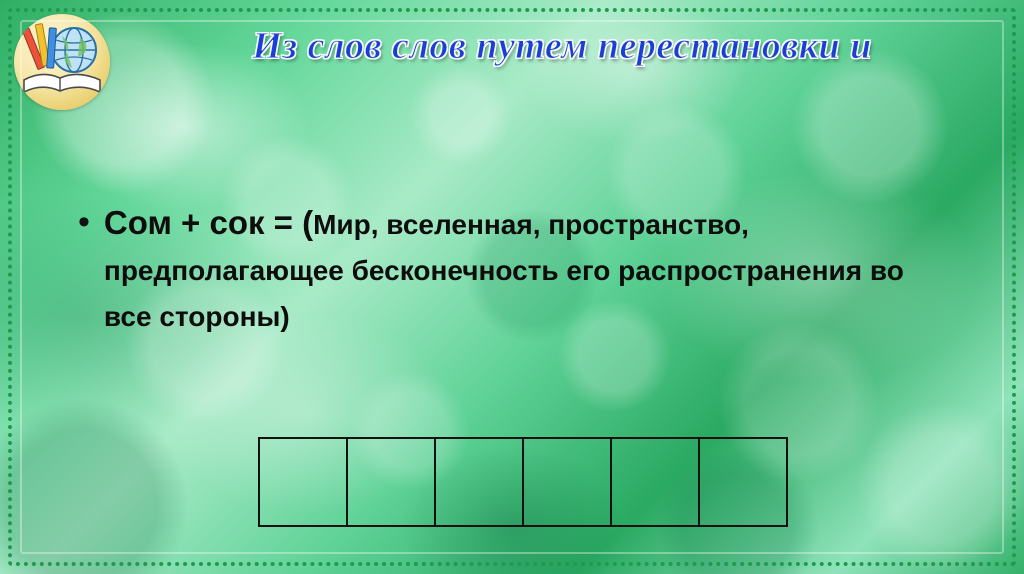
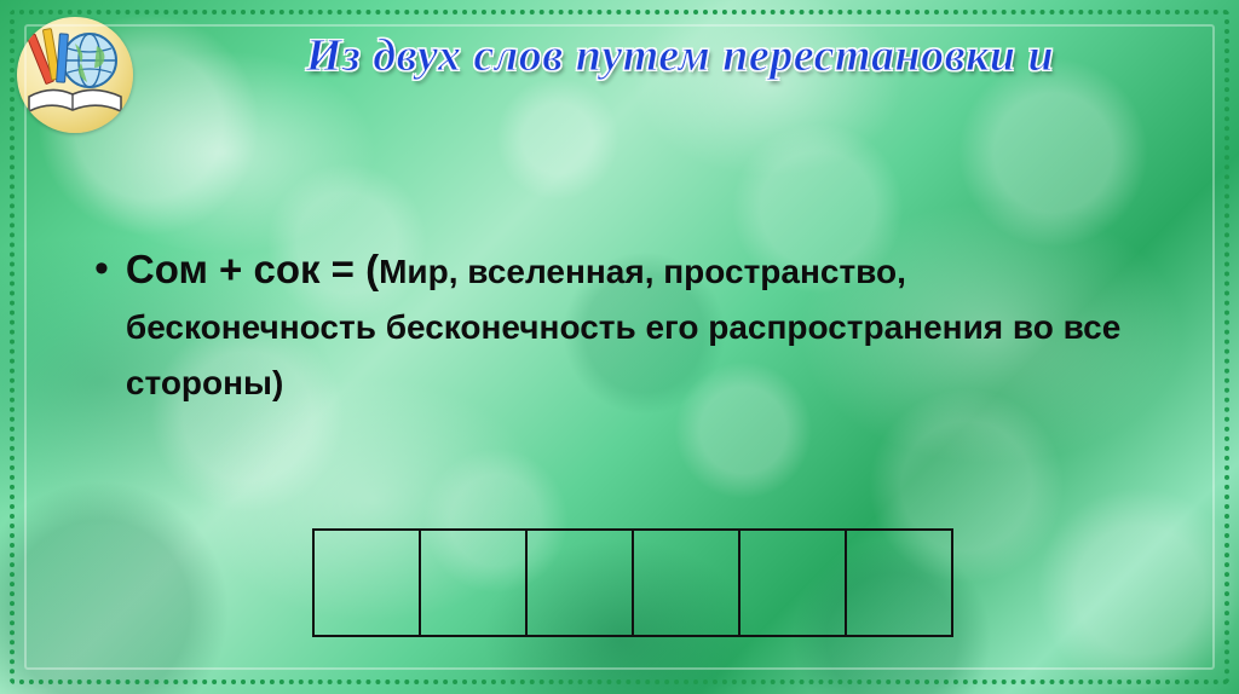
- Из слов слов путем перестановки и
+ Из двух слов путем перестановки и
  •
- Сом + сок = (Мир, вселенная, пространство, предполагающее бесконечность его распространения во все стороны)
+ Сом + сок = (Мир, вселенная, пространство, бесконечность бесконечность его распространения во все стороны)
